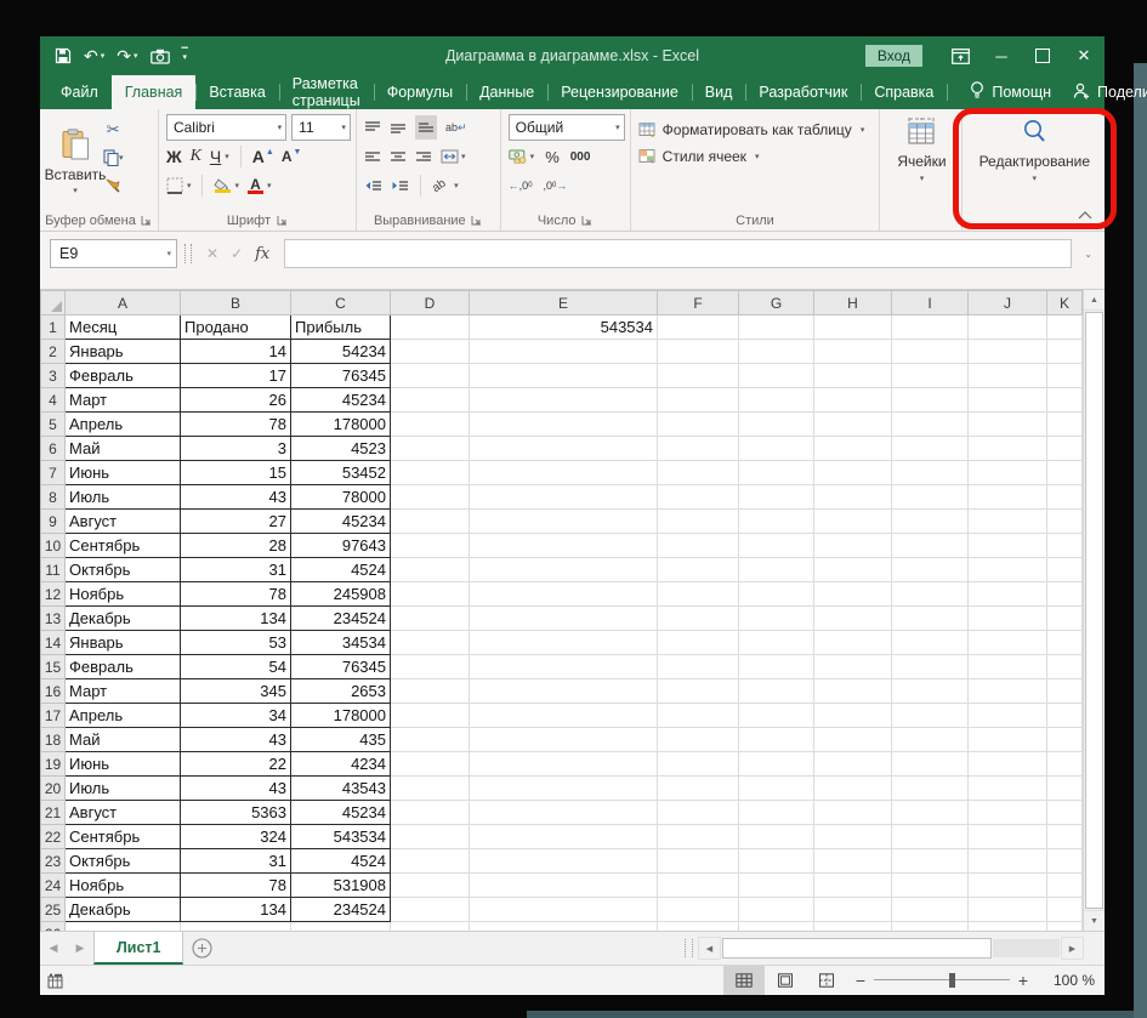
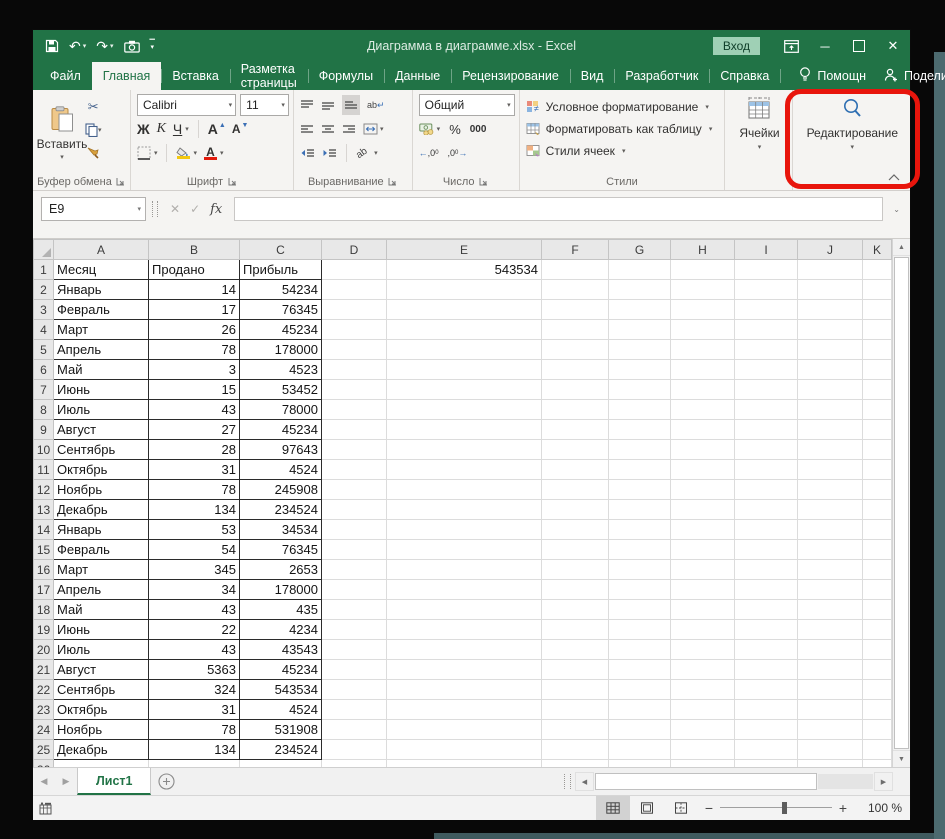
  ↶
  ↷
  Диаграмма в диаграмме.xlsx - Excel
  Вход
  ─
  ✕
  Файл
  Главная
  Вставка
  Разметка страницы
  Формулы
  Данные
  Рецензирование
  Вид
  Разработчик
  Справка
  Помощн
  Вставить
  ✂
  Буфер обмена
  Calibri
  11
  Ж
  К
  Ч
  А
  А
  А
  Шрифт
  ab
  ↵
  Выравнивание
  Общий
  %
  000
  ←
  ,0
  ,0
  →
  Число
+ ≠
+ Условное форматирование
  Форматировать как таблицу
  Стили ячеек
  Стили
  Ячейки
  Редактирование
  E9
  ✕
  ✓
  fx
  ⌄
  	A	B	C	D	E	F	G	H	I	J	K
  1	Месяц	Продано	Прибыль		543534
  2	Январь	14	54234
  3	Февраль	17	76345
  4	Март	26	45234
  5	Апрель	78	178000
  6	Май	3	4523
  7	Июнь	15	53452
  8	Июль	43	78000
  9	Август	27	45234
  10	Сентябрь	28	97643
  11	Октябрь	31	4524
  12	Ноябрь	78	245908
  13	Декабрь	134	234524
  14	Январь	53	34534
  15	Февраль	54	76345
  16	Март	345	2653
  17	Апрель	34	178000
  18	Май	43	435
  19	Июнь	22	4234
  20	Июль	43	43543
  21	Август	5363	45234
  22	Сентябрь	324	543534
  23	Октябрь	31	4524
  24	Ноябрь	78	531908
  25	Декабрь	134	234524
  ◀
  ▶
  Лист1
  −
  +
  100 %
